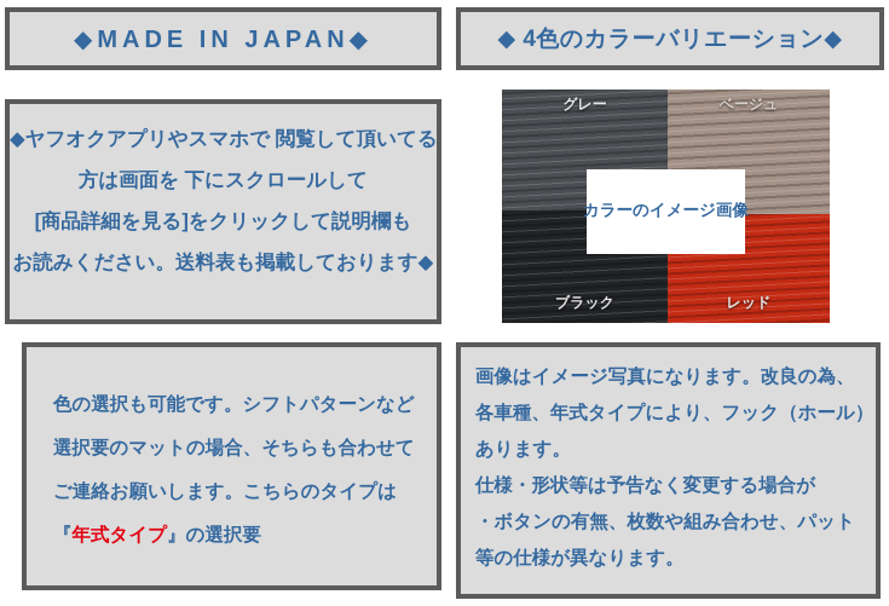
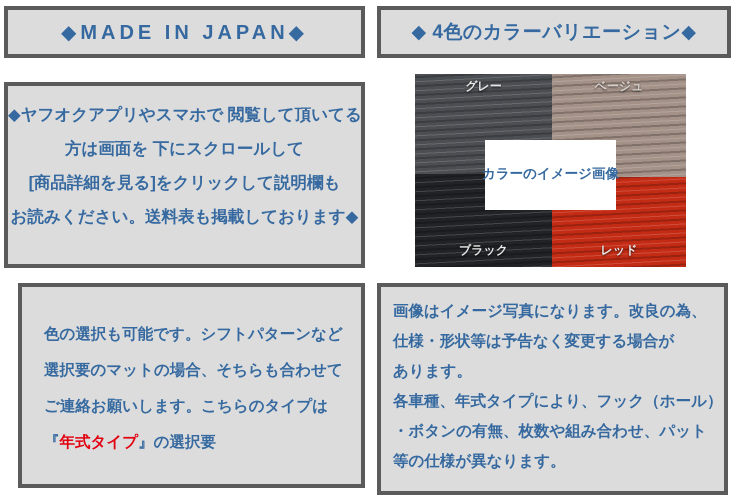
  ◆MADE IN JAPAN◆
  ◆ 4色のカラーバリエーション◆
  ◆ヤフオクアプリやスマホで 閲覧して頂いてる
  方は画面を 下にスクロールして
  [商品詳細を見る]をクリックして説明欄も
  お読みください。送料表も掲載しております◆
  グレー
  ベージュ
  ブラック
  レッド
  カラーのイメージ画像
  色の選択も可能です。シフトパターンなど
  選択要のマットの場合、そちらも合わせて
  ご連絡お願いします。こちらのタイプは
  『年式タイプ』の選択要
  画像はイメージ写真になります。改良の為、
- 各車種、年式タイプにより、フック（ホール）
+ 仕様・形状等は予告なく変更する場合が
  あります。
- 仕様・形状等は予告なく変更する場合が
+ 各車種、年式タイプにより、フック（ホール）
  ・ボタンの有無、枚数や組み合わせ、パット
  等の仕様が異なります。
